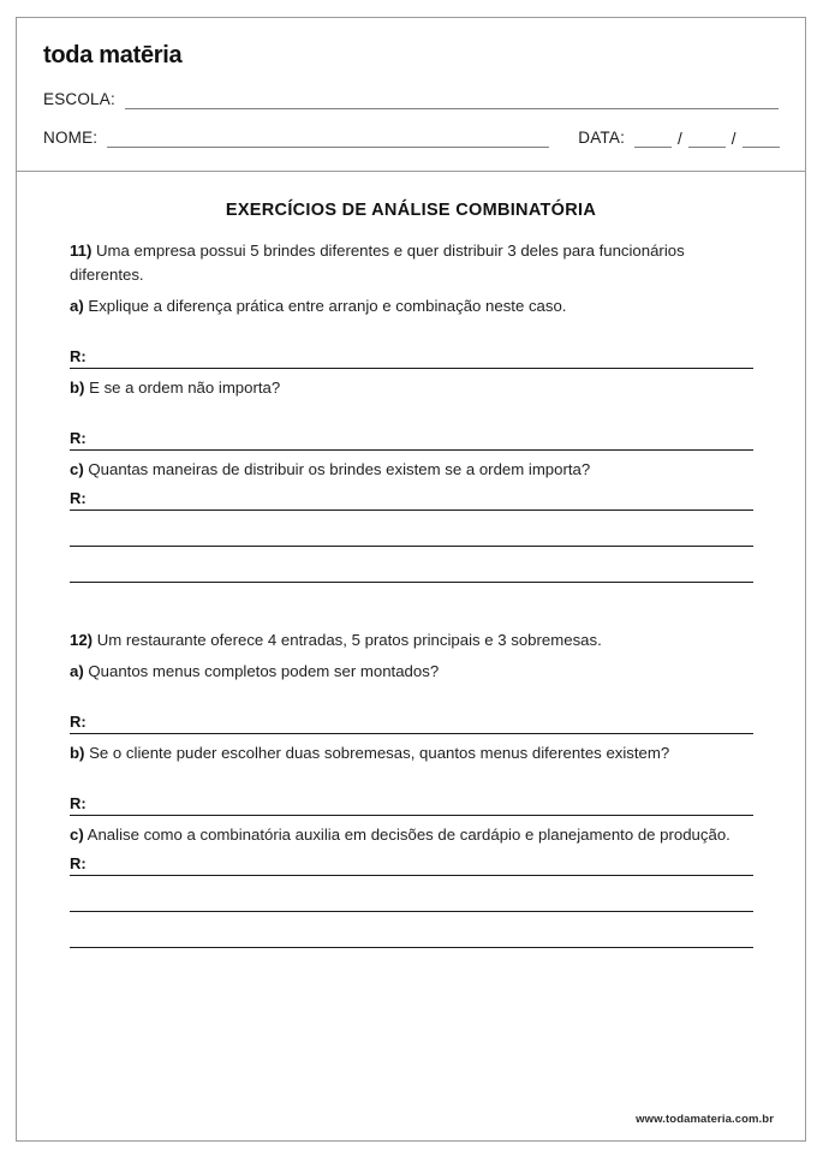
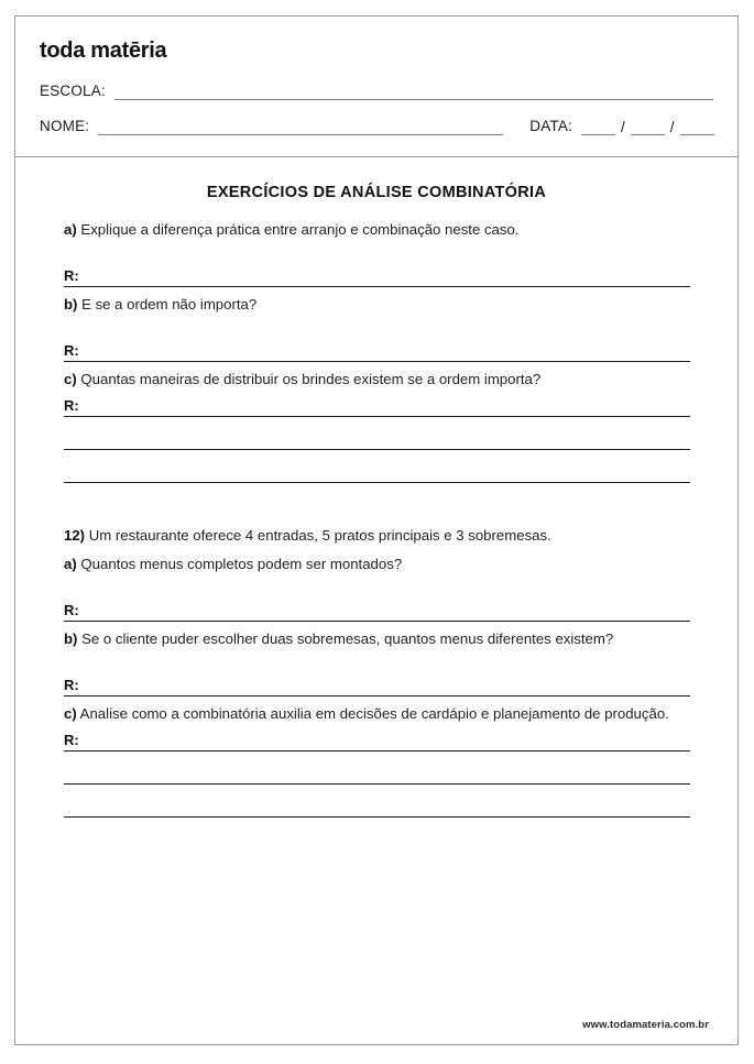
  toda matēria
  ESCOLA:
  NOME:
  DATA:
  /
  /
  EXERCÍCIOS DE ANÁLISE COMBINATÓRIA
- 11) Uma empresa possui 5 brindes diferentes e quer distribuir 3 deles para funcionários diferentes.
  a) Explique a diferença prática entre arranjo e combinação neste caso.
  R:
  b) E se a ordem não importa?
  R:
  c) Quantas maneiras de distribuir os brindes existem se a ordem importa?
  R:
  12) Um restaurante oferece 4 entradas, 5 pratos principais e 3 sobremesas.
  a) Quantos menus completos podem ser montados?
  R:
  b) Se o cliente puder escolher duas sobremesas, quantos menus diferentes existem?
  R:
  c) Analise como a combinatória auxilia em decisões de cardápio e planejamento de produção.
  R:
  www.todamateria.com.br
